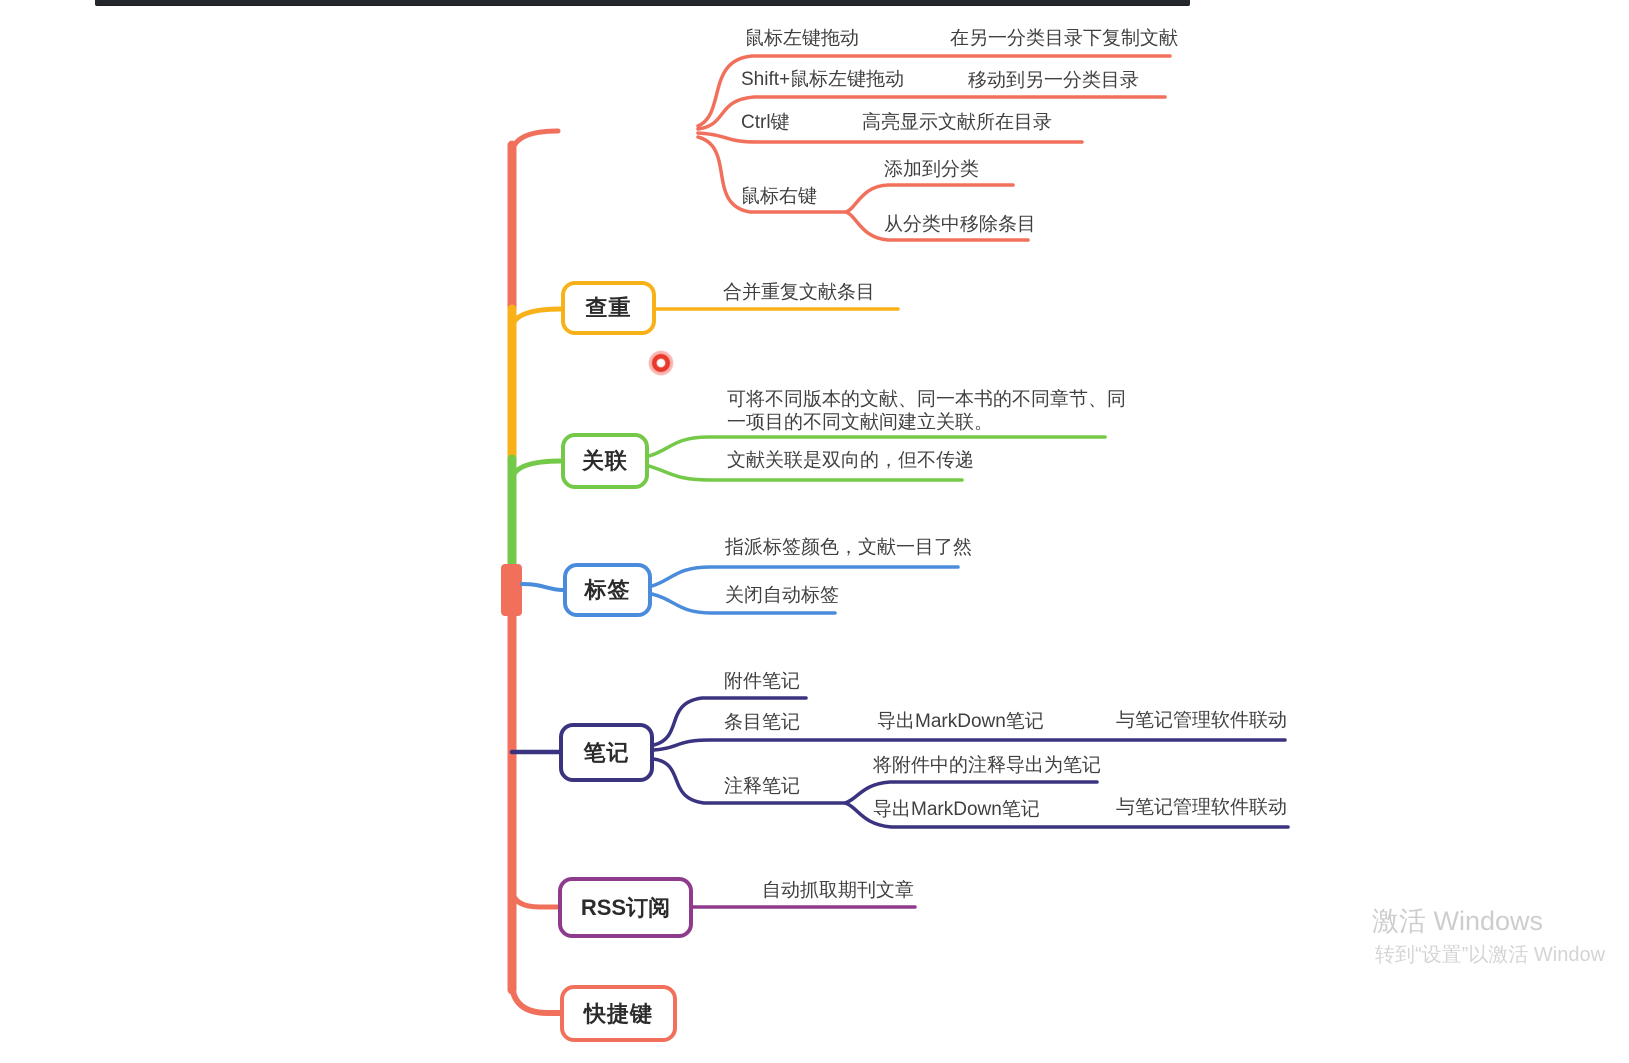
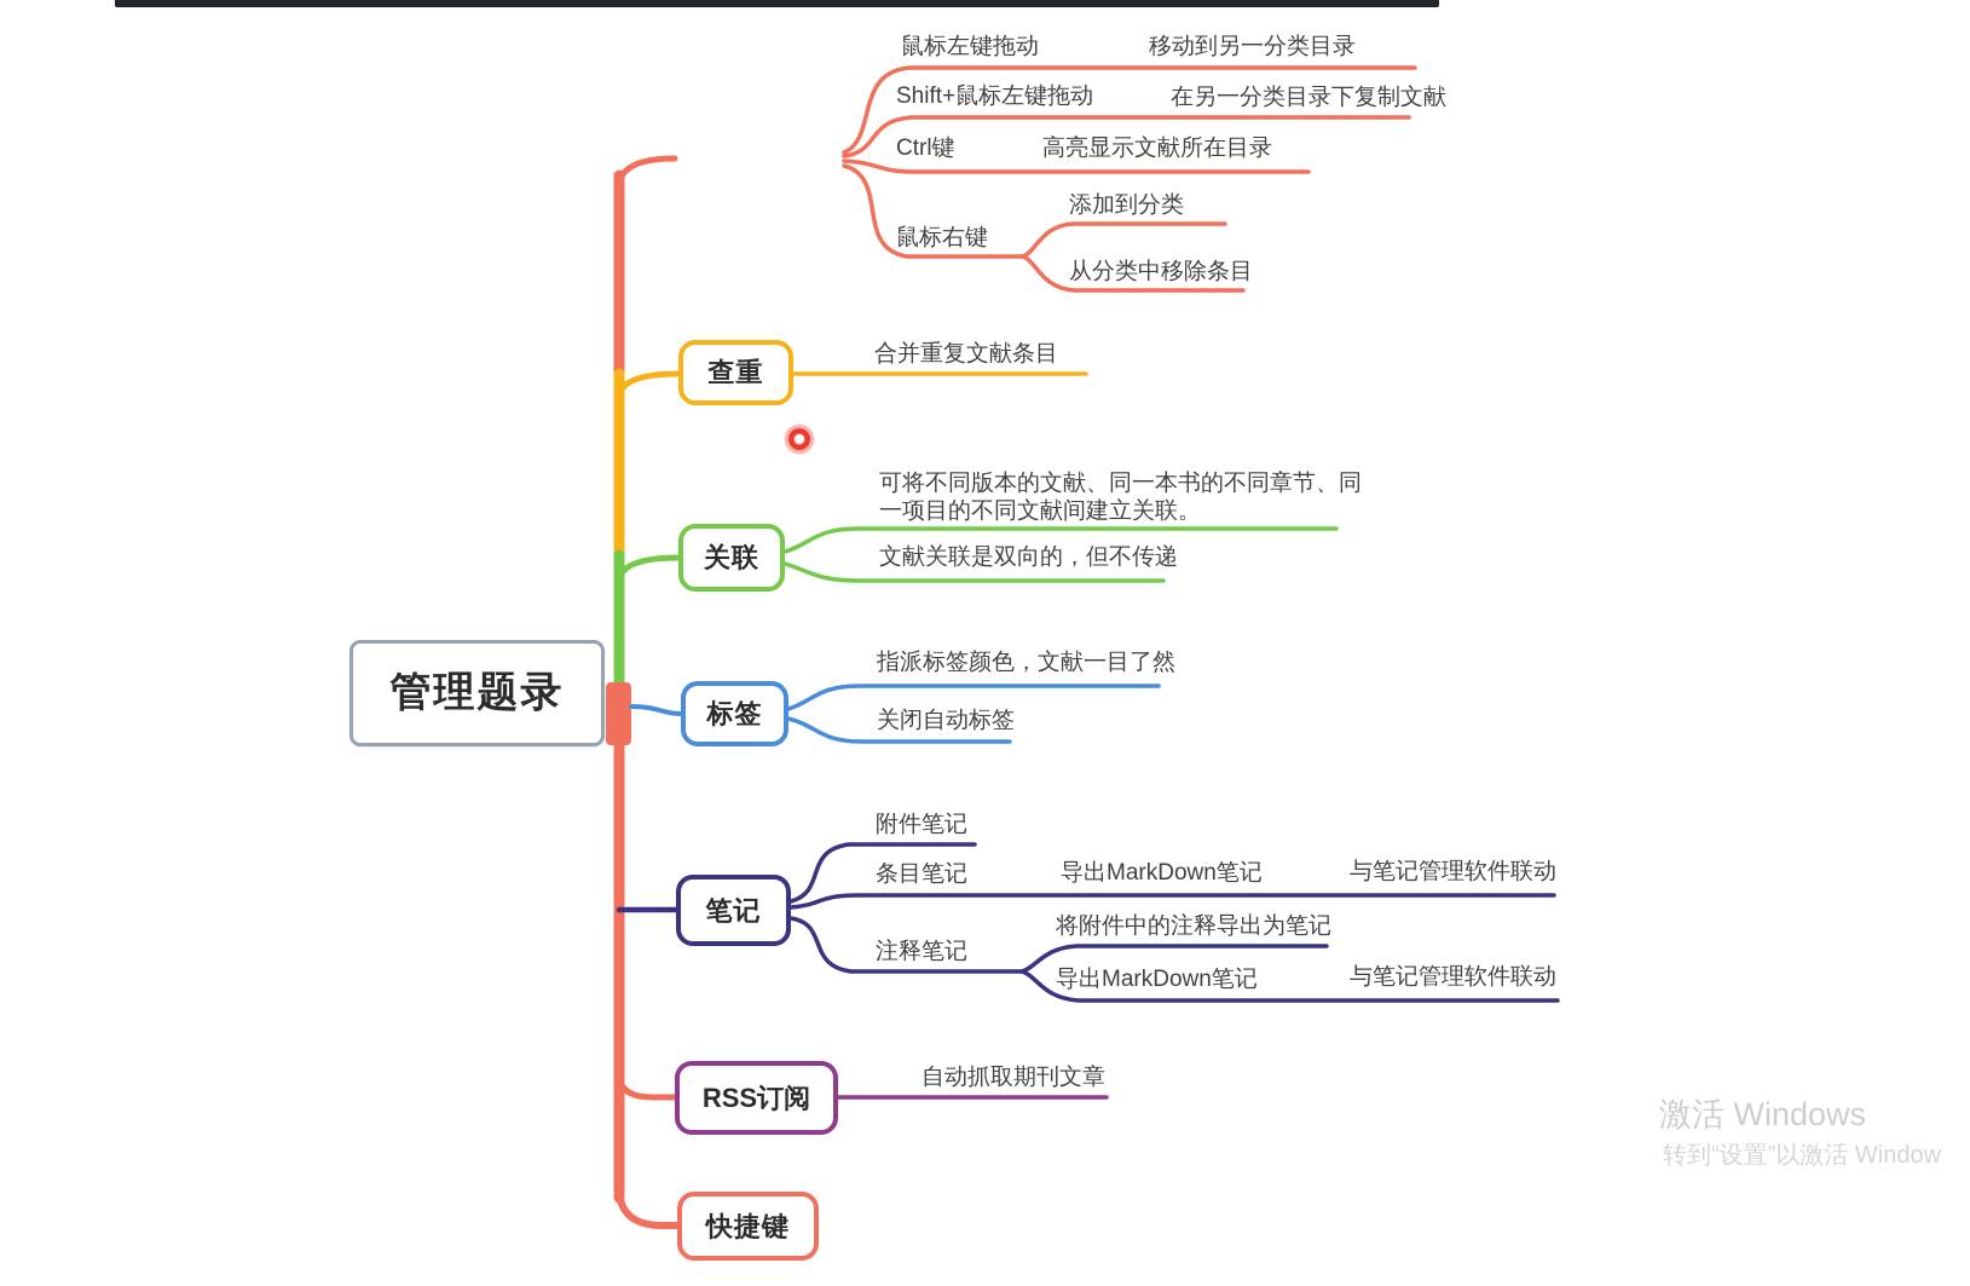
+ 管理题录
  查重
  关联
  标签
  笔记
  RSS订阅
  快捷键
  鼠标左键拖动
- 在另一分类目录下复制文献
+ 移动到另一分类目录
  Shift+鼠标左键拖动
- 移动到另一分类目录
+ 在另一分类目录下复制文献
  Ctrl键
  高亮显示文献所在目录
  鼠标右键
  添加到分类
  从分类中移除条目
  合并重复文献条目
  可将不同版本的文献、同一本书的不同章节、同一项目的不同文献间建立关联。
  文献关联是双向的，但不传递
  指派标签颜色，文献一目了然
  关闭自动标签
  附件笔记
  条目笔记
  导出MarkDown笔记
  与笔记管理软件联动
  注释笔记
  将附件中的注释导出为笔记
  导出MarkDown笔记
  与笔记管理软件联动
  自动抓取期刊文章
  激活 Windows
  转到“设置”以激活 Window
